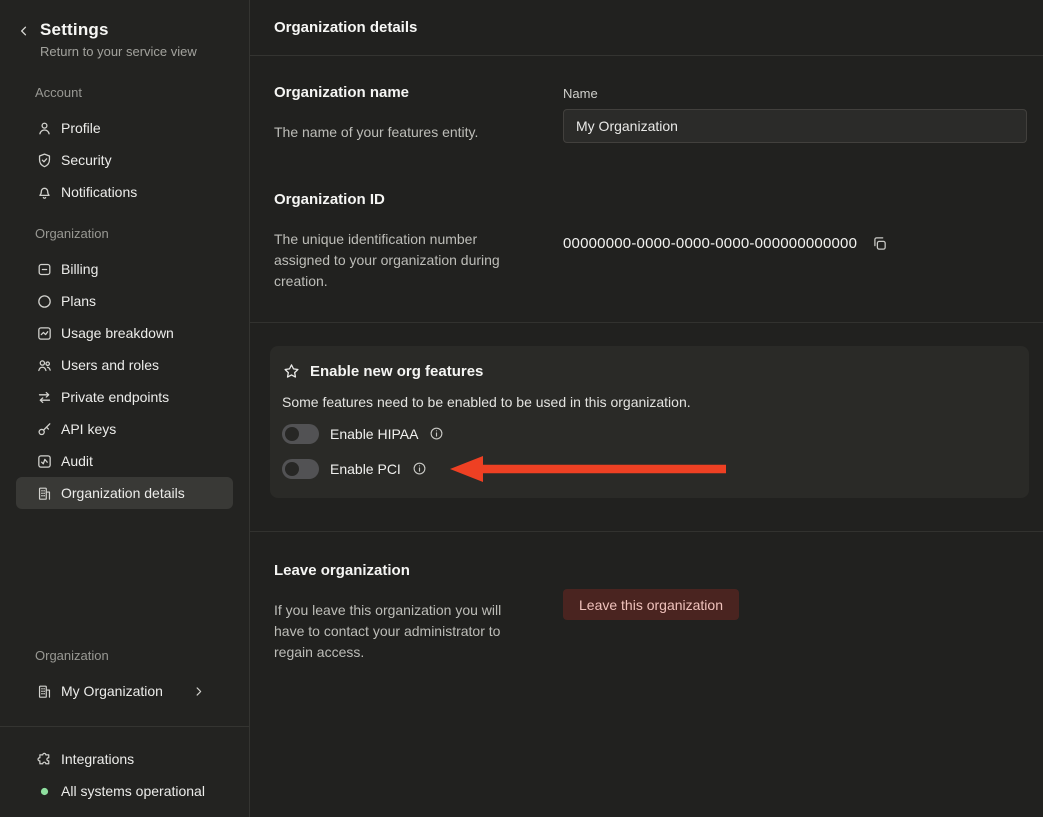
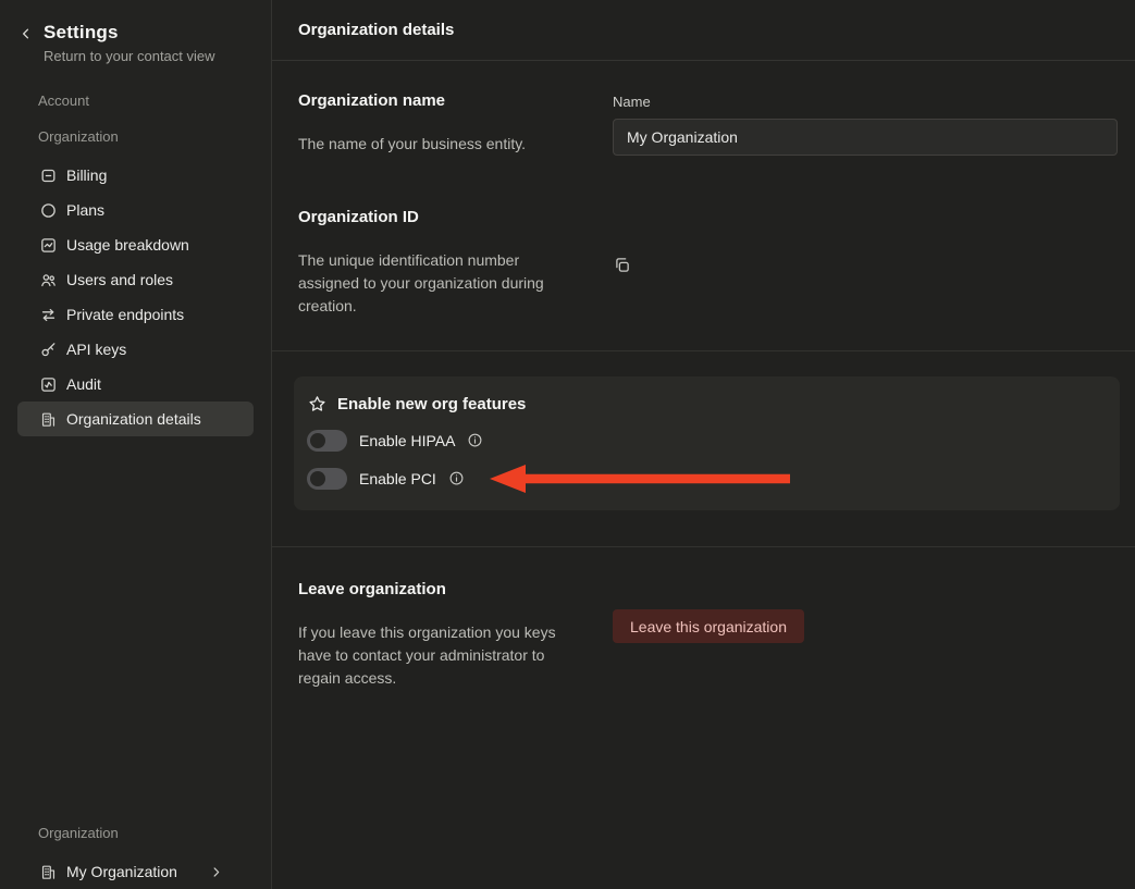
  Settings
- Return to your service view
+ Return to your contact view
  Account
- Profile
- Security
- Notifications
  Organization
  Billing
  Plans
  Usage breakdown
  Users and roles
  Private endpoints
  API keys
  Audit
  Organization details
  Organization
  My Organization
- Integrations
- All systems operational
  Organization details
  Organization name
- The name of your features entity.
+ The name of your business entity.
  Name
  My Organization
  Organization ID
  The unique identification number assigned to your organization during creation.
- 00000000-0000-0000-0000-000000000000
  Enable new org features
- Some features need to be enabled to be used in this organization.
  Enable HIPAA
  Enable PCI
  Leave organization
- If you leave this organization you will have to contact your administrator to regain access.
+ If you leave this organization you keys have to contact your administrator to regain access.
  Leave this organization
